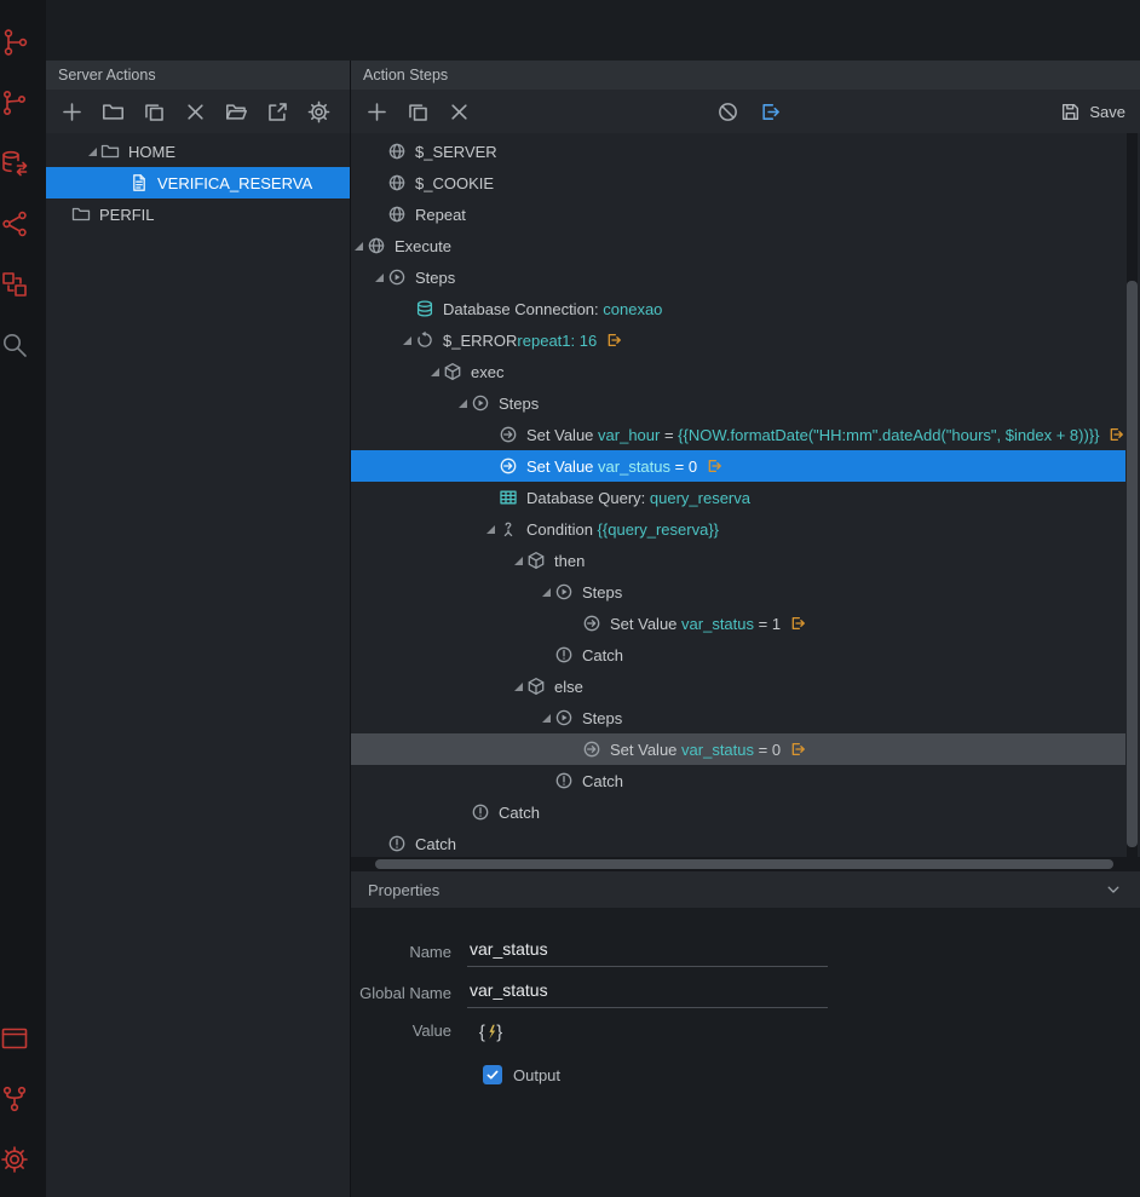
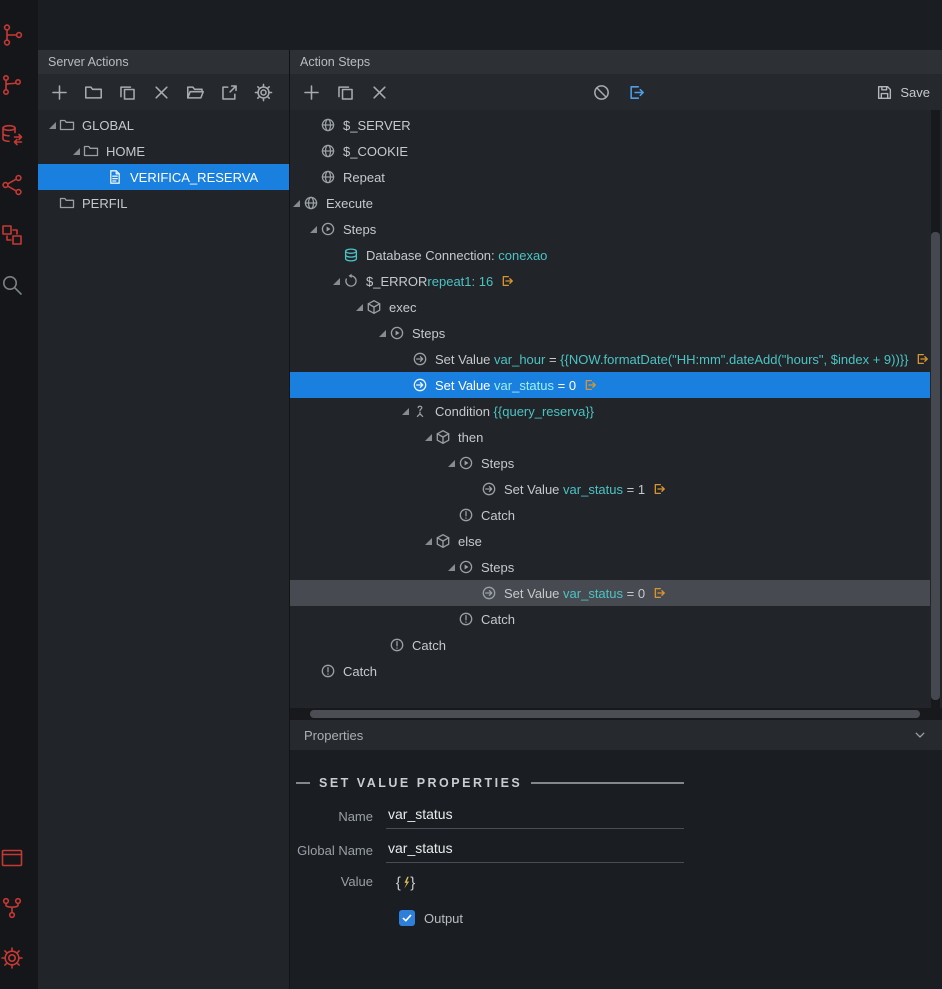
  Server Actions
+ GLOBAL
  HOME
  VERIFICA_RESERVA
  PERFIL
  Action Steps
  Save
  $_SERVER
  $_COOKIE
  Repeat
  Execute
  Steps
  Database Connection: conexao
  $_ERRORrepeat1: 16
  exec
  Steps
- Set Value var_hour = {{NOW.formatDate("HH:mm".dateAdd("hours", $index + 8))}}
+ Set Value var_hour = {{NOW.formatDate("HH:mm".dateAdd("hours", $index + 9))}}
  Set Value var_status = 0
- Database Query: query_reserva
  Condition {{query_reserva}}
  then
  Steps
  Set Value var_status = 1
  Catch
  else
  Steps
  Set Value var_status = 0
  Catch
  Catch
  Catch
  Properties
+ SET VALUE PROPERTIES
  Name
  var_status
  Global Name
  var_status
  Value
  {
  }
  Output
